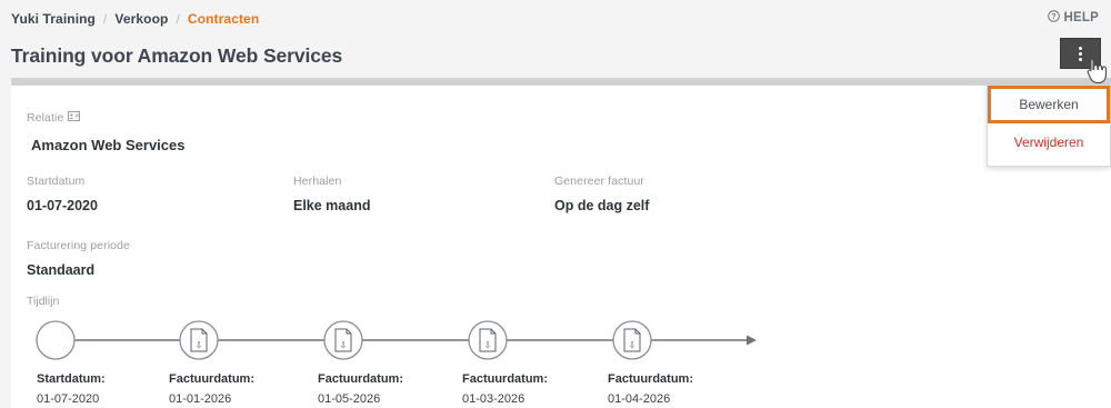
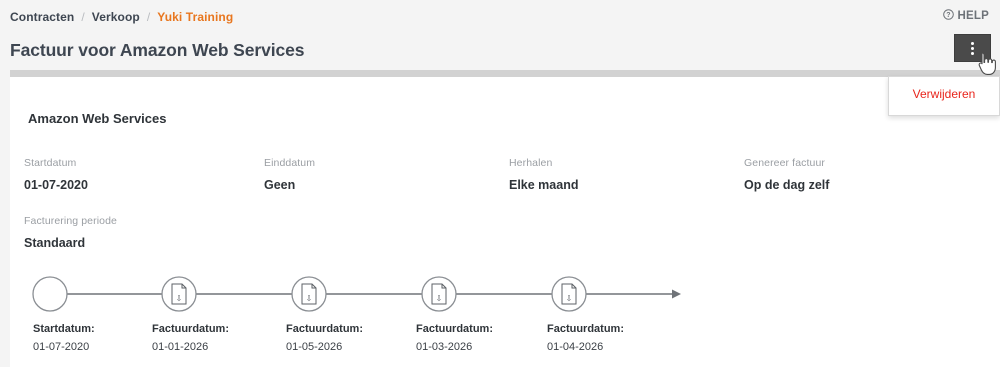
- Yuki Training
+ Contracten
  /
  Verkoop
  /
- Contracten
+ Yuki Training
  HELP
- Training voor Amazon Web Services
+ Factuur voor Amazon Web Services
- Bewerken
  Verwijderen
- Relatie
  Amazon Web Services
  Startdatum
  01-07-2020
+ Einddatum
+ Geen
  Herhalen
  Elke maand
  Genereer factuur
  Op de dag zelf
  Facturering periode
  Standaard
- Tijdlijn
  ⇩
  ⇩
  ⇩
  ⇩
  Startdatum:
  01-07-2020
  Factuurdatum:
  01-01-2026
  Factuurdatum:
  01-05-2026
  Factuurdatum:
  01-03-2026
  Factuurdatum:
  01-04-2026
